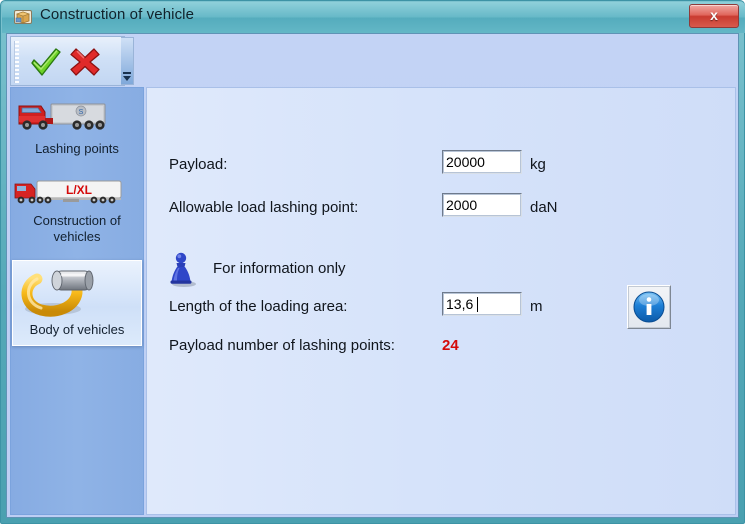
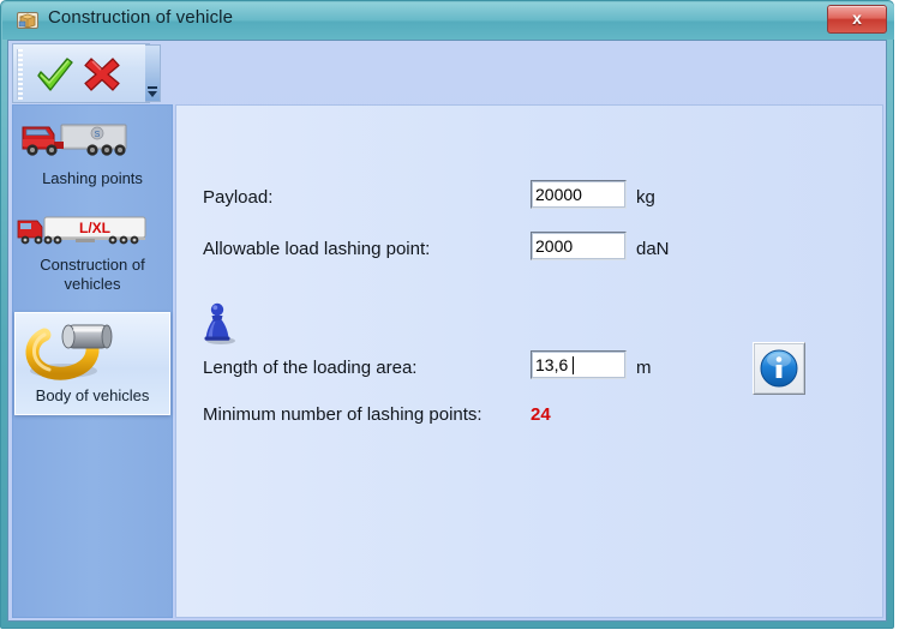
  Construction of vehicle
  x
  Lashing points
  L/XL
  Construction of vehicles
  Body of vehicles
  Payload:
  20000
  kg
  Allowable load lashing point:
  2000
  daN
- For information only
  Length of the loading area:
  13,6
  m
- Payload number of lashing points:
+ Minimum number of lashing points:
  24
